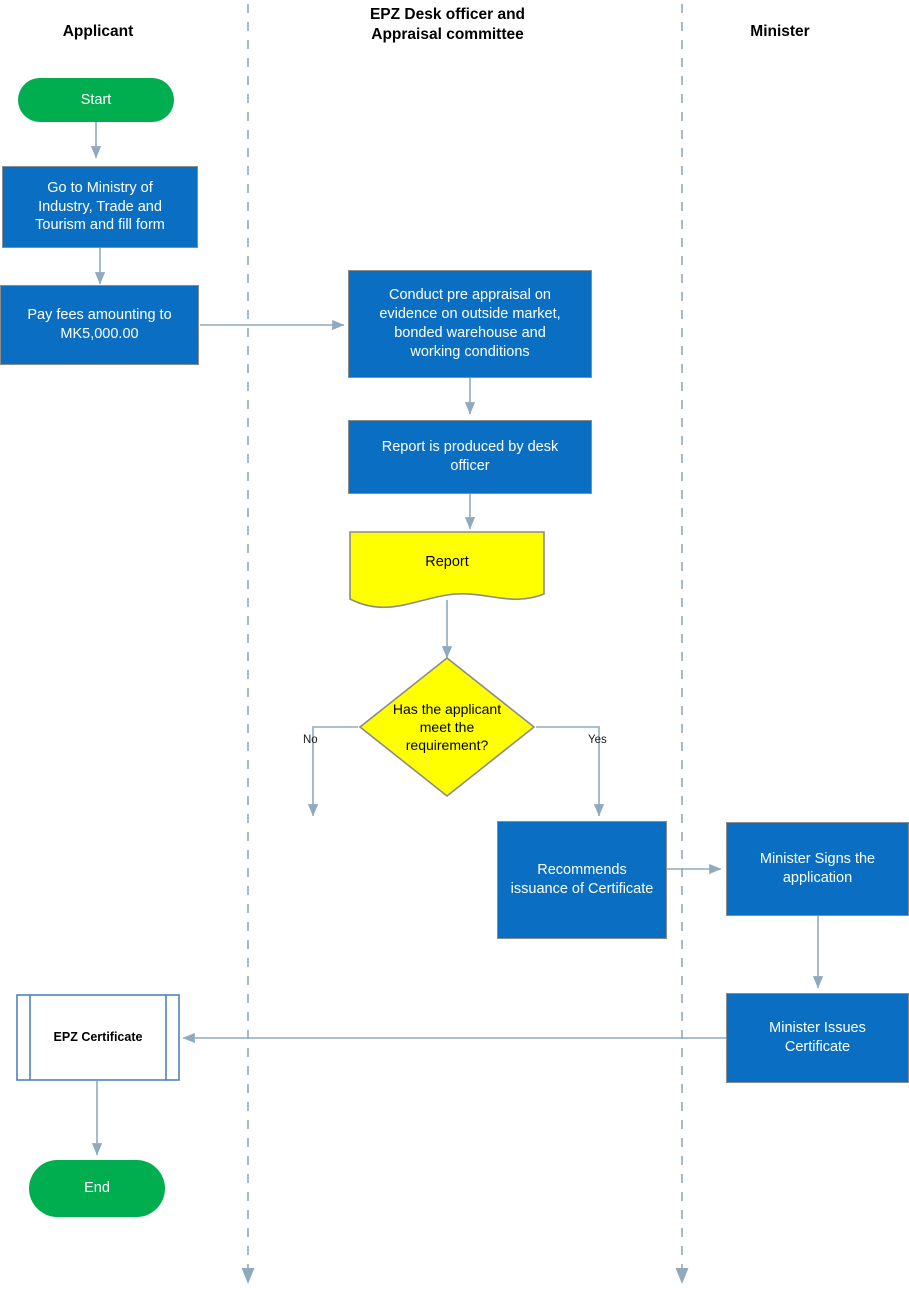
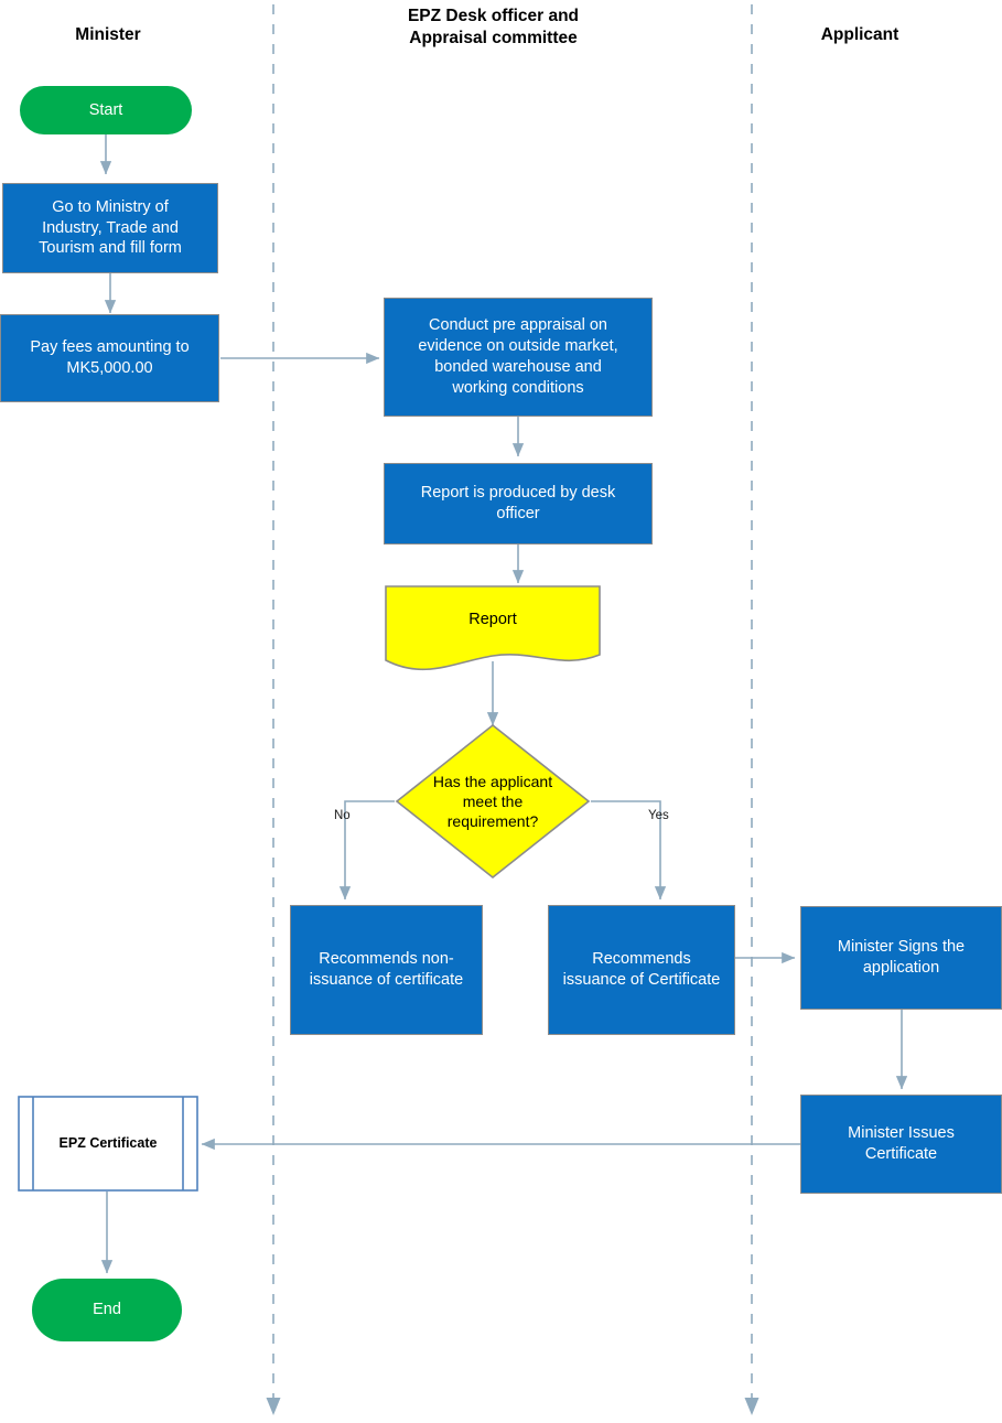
- Applicant
+ Minister
  EPZ Desk officer and
  Appraisal committee
- Minister
+ Applicant
  Start
  Go to Ministry of
  Industry, Trade and
  Tourism and fill form
  Pay fees amounting to
  MK5,000.00
  Conduct pre appraisal on
  evidence on outside market,
  bonded warehouse and
  working conditions
  Report is produced by desk
  officer
  Report
  Has the applicant
  meet the
  requirement?
  No
  Yes
+ Recommends non-
+ issuance of certificate
  Recommends
  issuance of Certificate
  Minister Signs the
  application
  Minister Issues
  Certificate
  EPZ Certificate
  End
